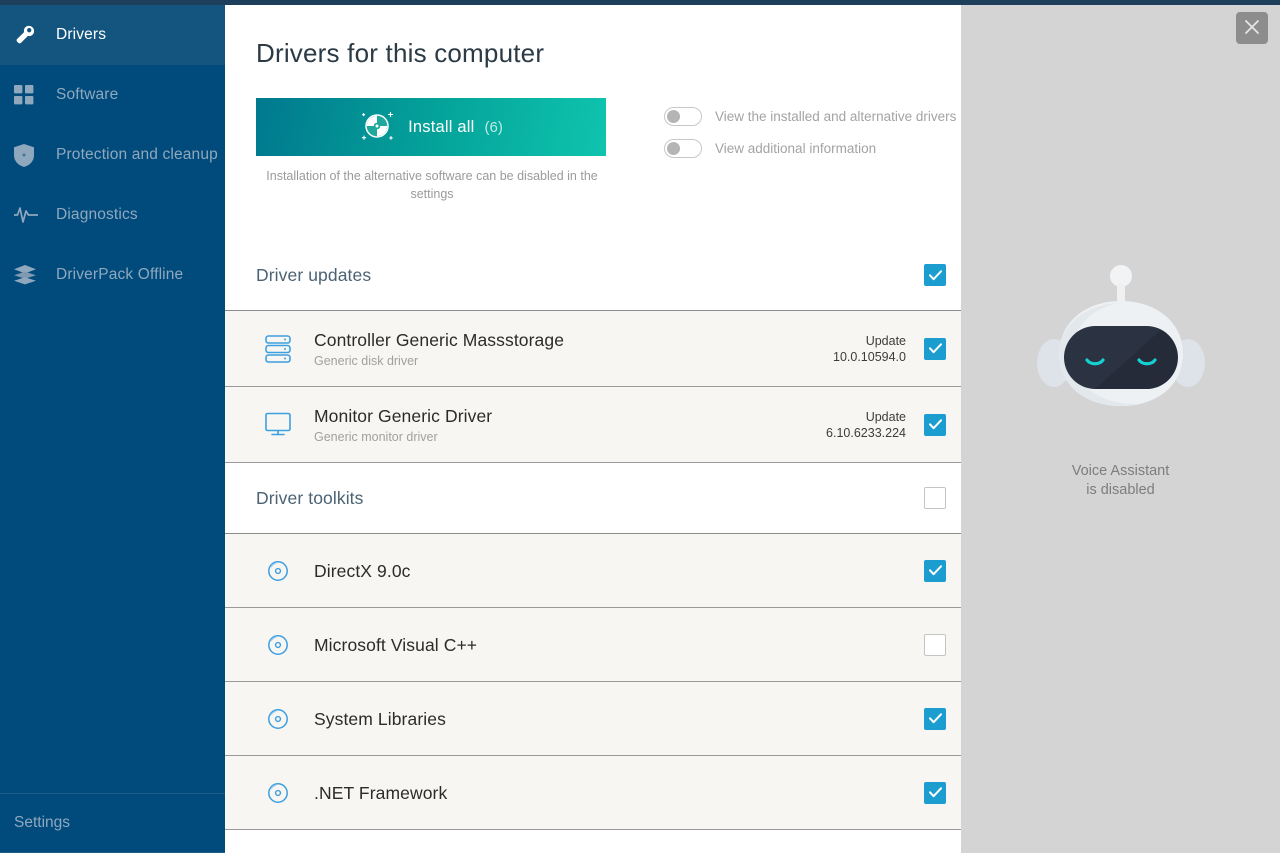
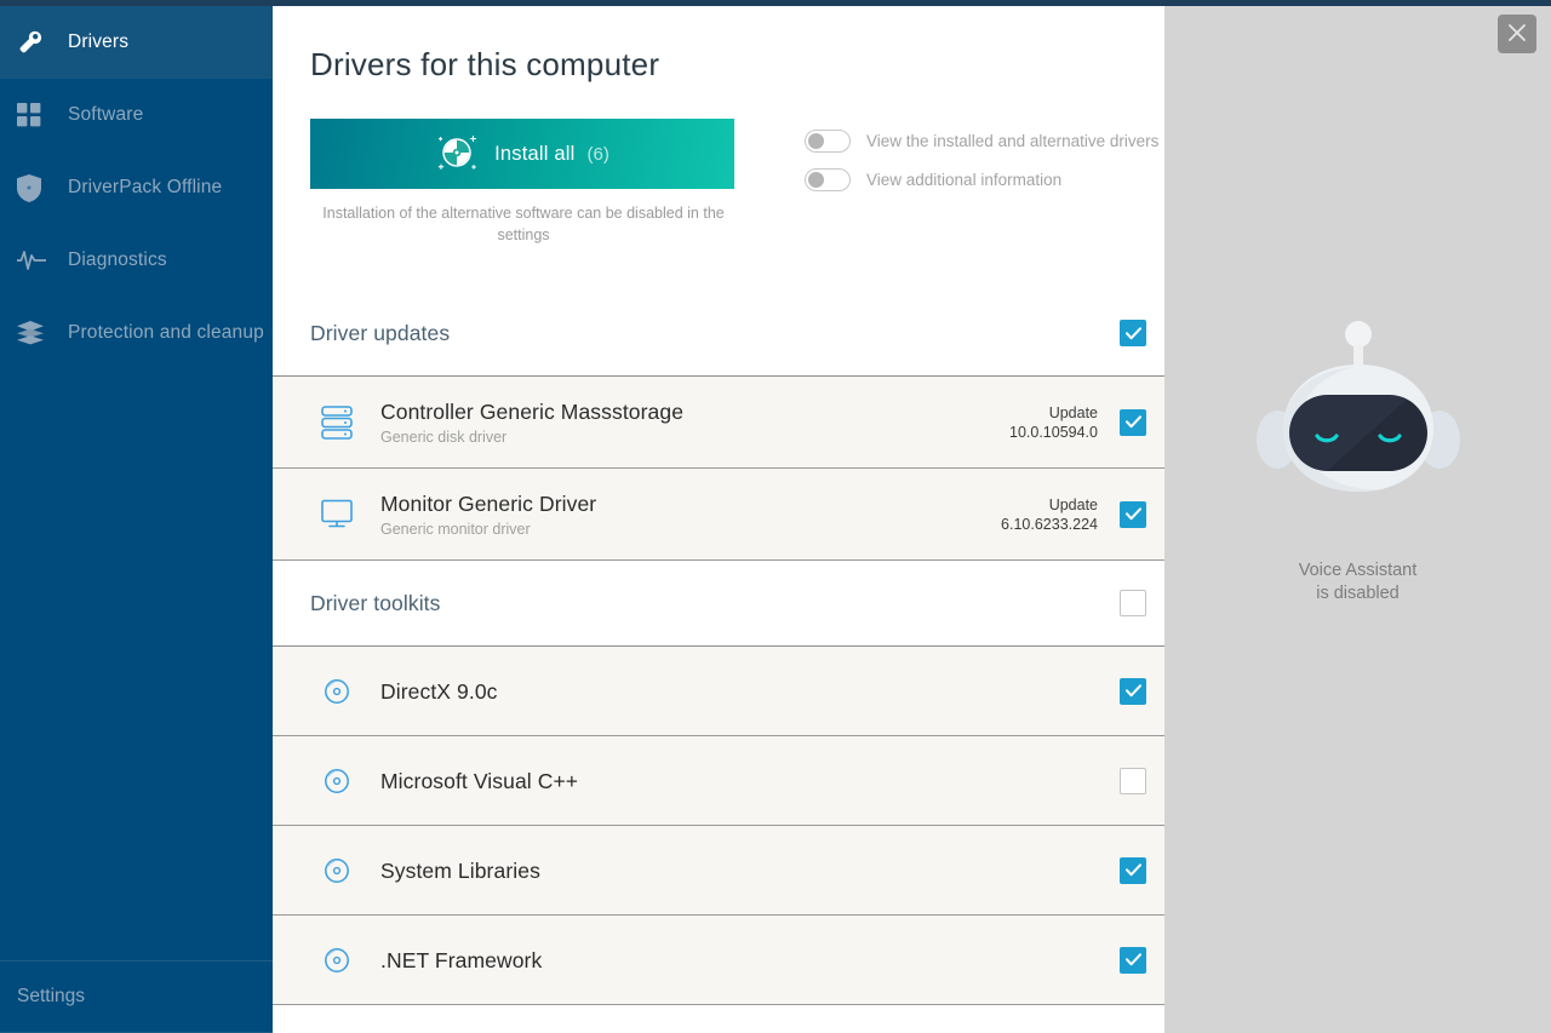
  Drivers
  Software
- Protection and cleanup
+ DriverPack Offline
  Diagnostics
- DriverPack Offline
+ Protection and cleanup
  Settings
  Drivers for this computer
  Install all
  (6)
  Installation of the alternative software can be disabled in the settings
  View the installed and alternative drivers
  View additional information
  Driver updates
  Controller Generic Massstorage
  Generic disk driver
  Update
  10.0.10594.0
  Monitor Generic Driver
  Generic monitor driver
  Update
  6.10.6233.224
  Driver toolkits
  DirectX 9.0c
  Microsoft Visual C++
  System Libraries
  .NET Framework
  Voice Assistant
  is disabled
